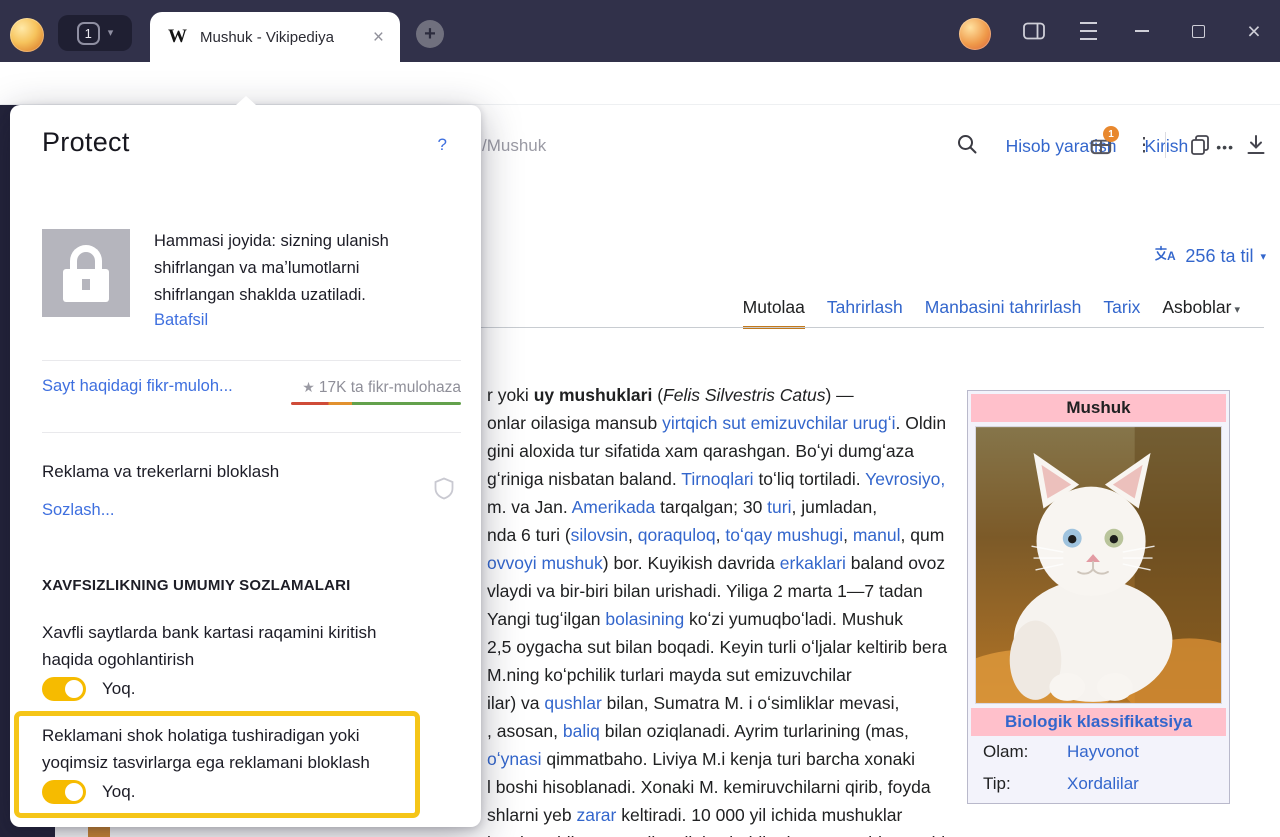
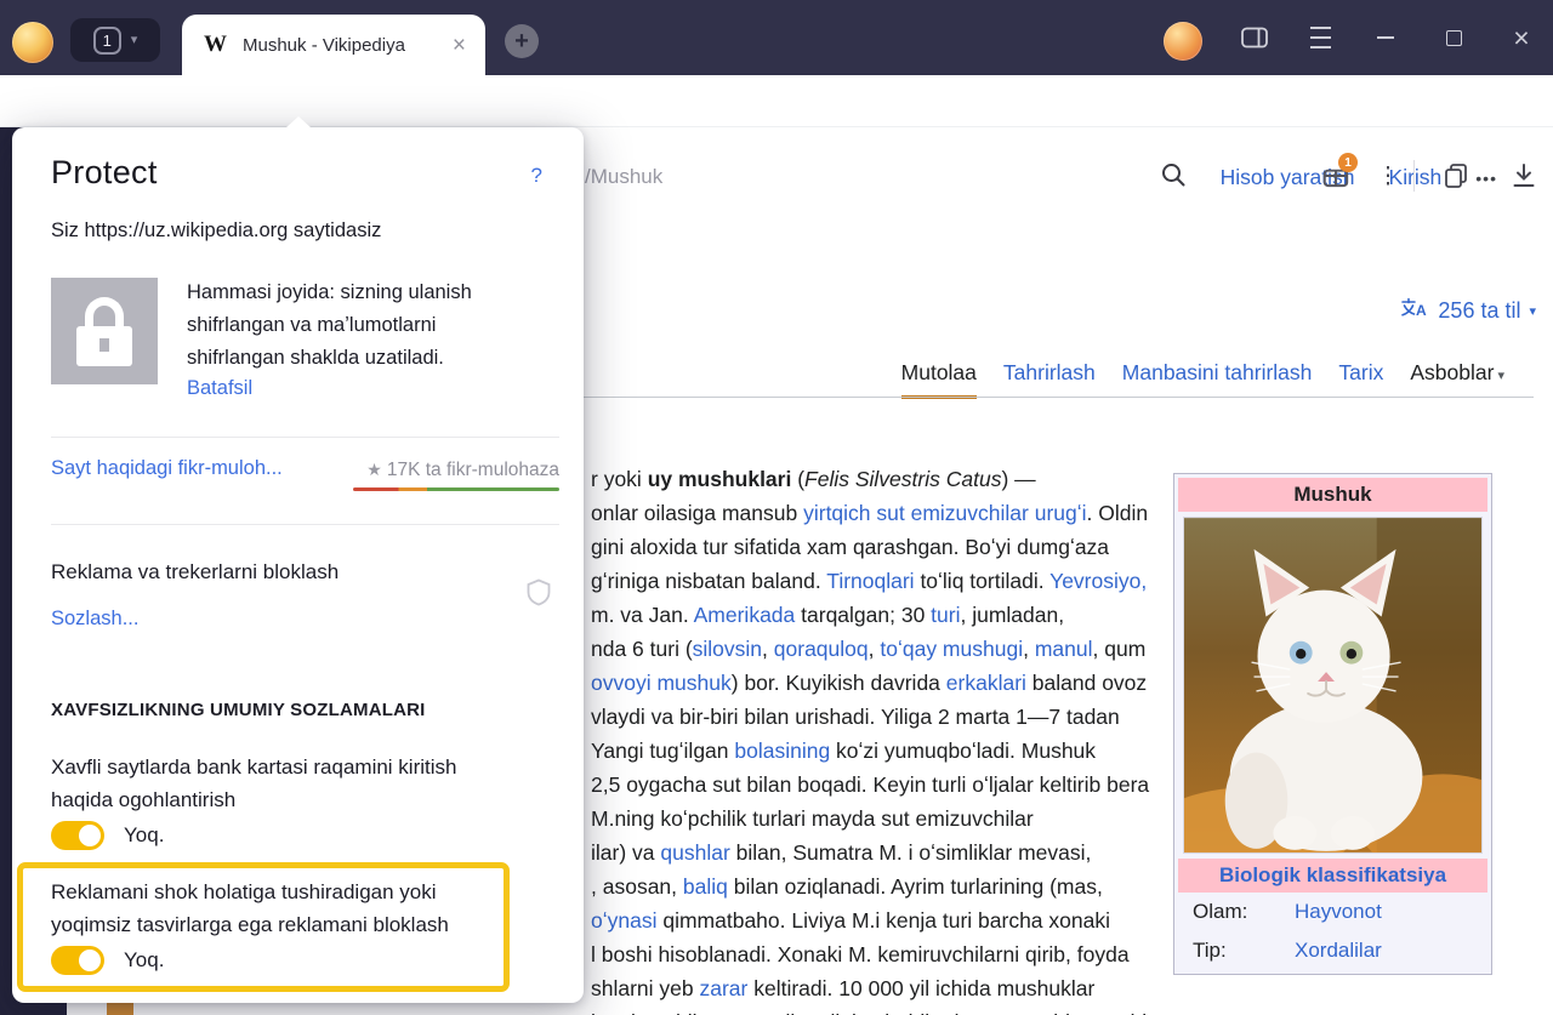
  Hisob yaraish
  Kirish
  •••
  A
  256 ta til
  ▾
  Mutolaa
  Tahrirlash
  Manbasini tahrirlash
  Tarix
  Asboblar ▾
  r yoki uy mushuklari (Felis Silvestris Catus) —
  onlar oilasiga mansub yirtqich sut emizuvchilar urugʻi. Oldin
  gini aloxida tur sifatida xam qarashgan. Boʻyi dumgʻaza
  gʻriniga nisbatan baland. Tirnoqlari toʻliq tortiladi. Yevrosiyo,
  m. va Jan. Amerikada tarqalgan; 30 turi, jumladan,
  nda 6 turi (silovsin, qoraquloq, toʻqay mushugi, manul, qum
  ovvoyi mushuk) bor. Kuyikish davrida erkaklari baland ovoz
  vlaydi va bir-biri bilan urishadi. Yiliga 2 marta 1—7 tadan
  Yangi tugʻilgan bolasining koʻzi yumuqboʻladi. Mushuk
  2,5 oygacha sut bilan boqadi. Keyin turli oʻljalar keltirib bera
  M.ning koʻpchilik turlari mayda sut emizuvchilar
  ilar) va qushlar bilan, Sumatra M. i oʻsimliklar mevasi,
  , asosan, baliq bilan oziqlanadi. Ayrim turlarining (mas,
  oʻynasi qimmatbaho. Liviya M.i kenja turi barcha xonaki
  l boshi hisoblanadi. Xonaki M. kemiruvchilarni qirib, foyda
  shlarni yeb zarar keltiradi. 10 000 yil ichida mushuklar
  Mushuk
  Biologik klassifikatsiya
  Olam:
  Hayvonot
  Tip:
  Xordalilar
  1
  ⋮
  1
  ▾
  W
  Mushuk - Vikipediya
  ×
  +
  ×
  Protect
  ?
+ Siz https://uz.wikipedia.org saytidasiz
  Hammasi joyida: sizning ulanish shifrlangan va maʼlumotlarni shifrlangan shaklda uzatiladi.
  Batafsil
  Sayt haqidagi fikr-muloh...
  ★ 17K ta fikr-mulohaza
  Reklama va trekerlarni bloklash
  Sozlash...
  XAVFSIZLIKNING UMUMIY SOZLAMALARI
  Xavfli saytlarda bank kartasi raqamini kiritish haqida ogohlantirish
  Yoq.
  Reklamani shok holatiga tushiradigan yoki yoqimsiz tasvirlarga ega reklamani bloklash
  Yoq.
